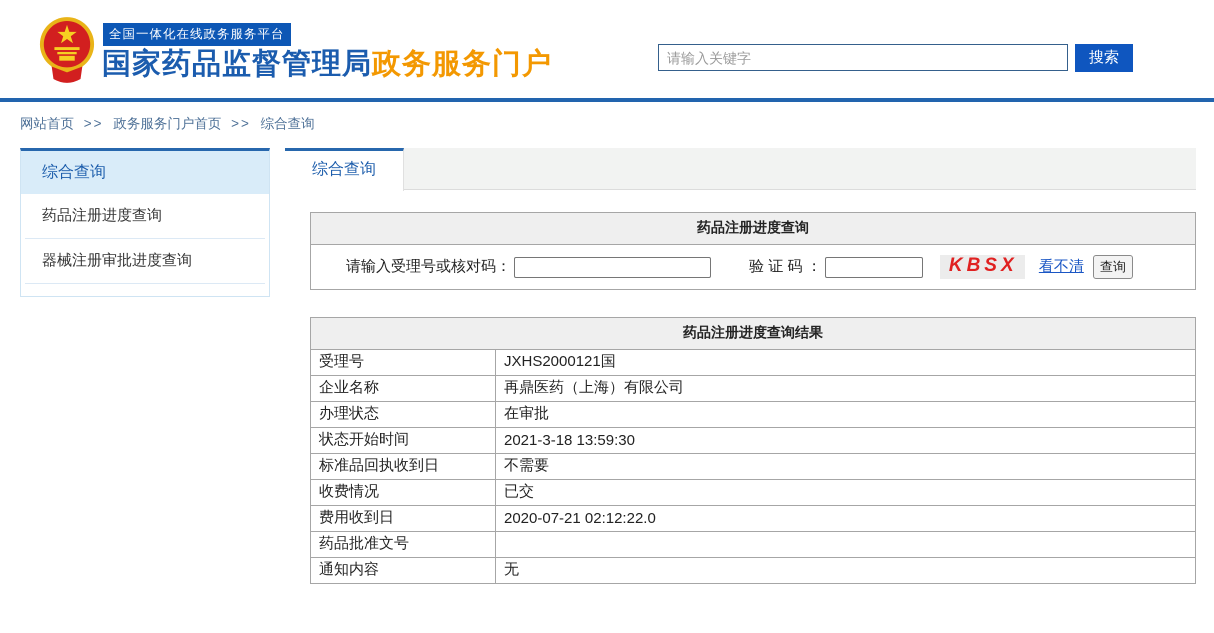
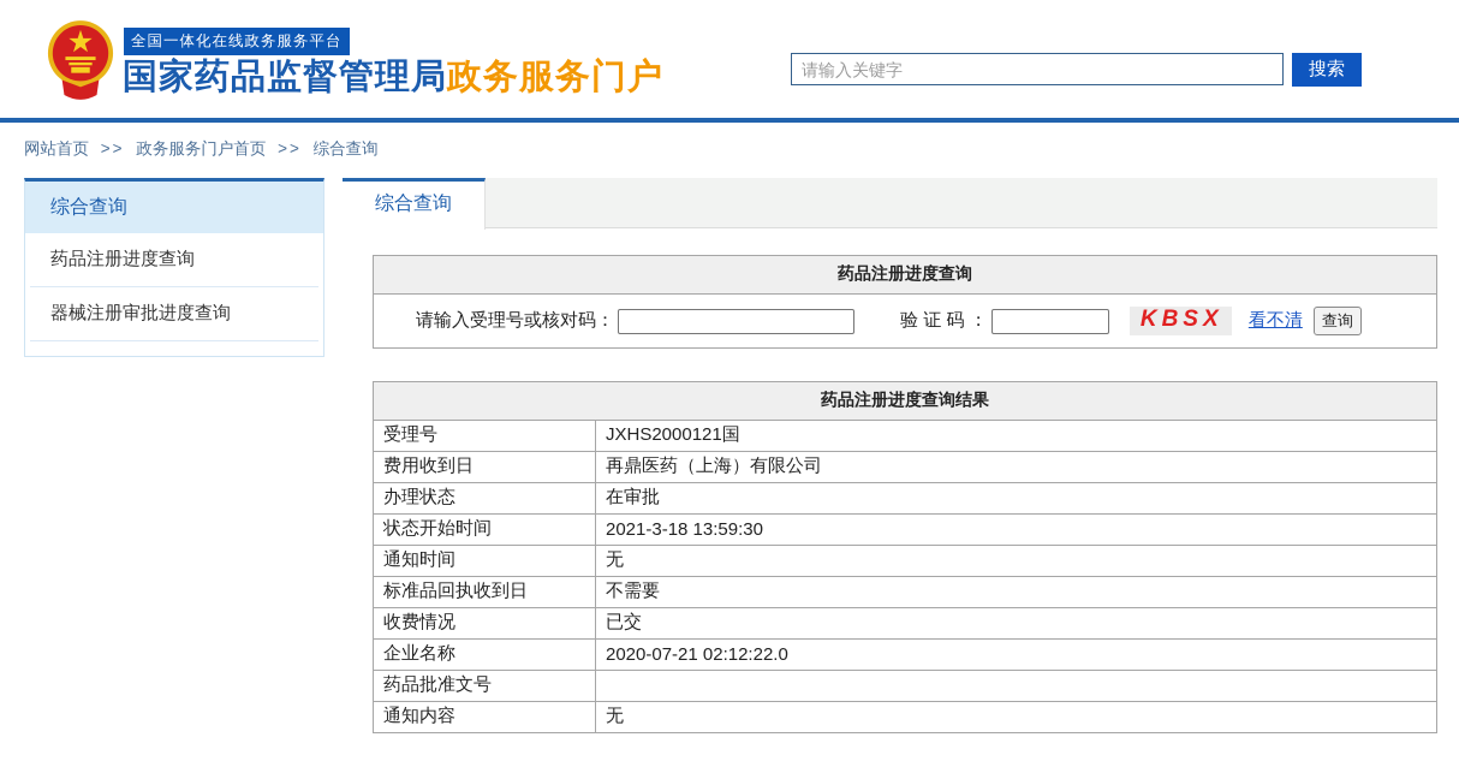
  全国一体化在线政务服务平台
  国家药品监督管理局政务服务门户
  请输入关键字
  搜索
  网站首页 >> 政务服务门户首页 >> 综合查询
  综合查询
  药品注册进度查询
  器械注册审批进度查询
  综合查询
  药品注册进度查询
  请输入受理号或核对码： 验 证 码 ： KBSX 看不清 查询
  药品注册进度查询结果
  受理号	JXHS2000121国
- 企业名称	再鼎医药（上海）有限公司
+ 费用收到日	再鼎医药（上海）有限公司
  办理状态	在审批
  状态开始时间	2021-3-18 13:59:30
+ 通知时间	无
  标准品回执收到日	不需要
  收费情况	已交
- 费用收到日	2020-07-21 02:12:22.0
+ 企业名称	2020-07-21 02:12:22.0
  药品批准文号
  通知内容	无
